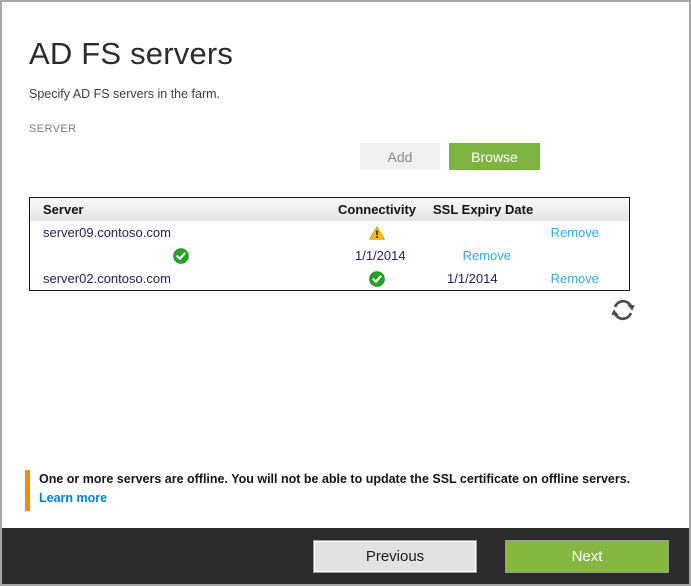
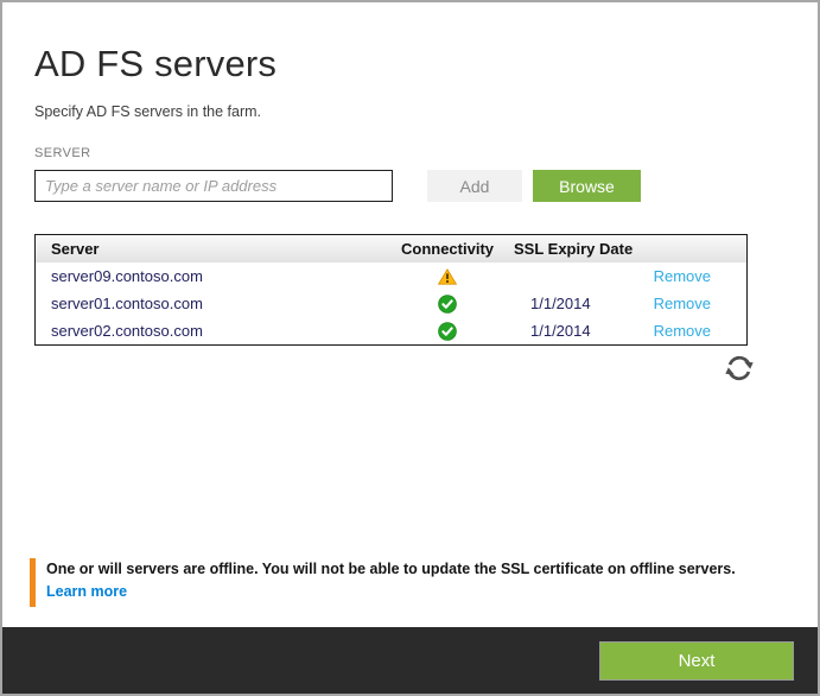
  AD FS servers
  Specify AD FS servers in the farm.
  SERVER
+ Type a server name or IP address
  Add
  Browse
  Server
  Connectivity
  SSL Expiry Date
  server09.contoso.com
  Remove
+ server01.contoso.com
  1/1/2014
  Remove
  server02.contoso.com
  1/1/2014
  Remove
- One or more servers are offline. You will not be able to update the SSL certificate on offline servers.
+ One or will servers are offline. You will not be able to update the SSL certificate on offline servers.
  Learn more
- Previous
  Next
